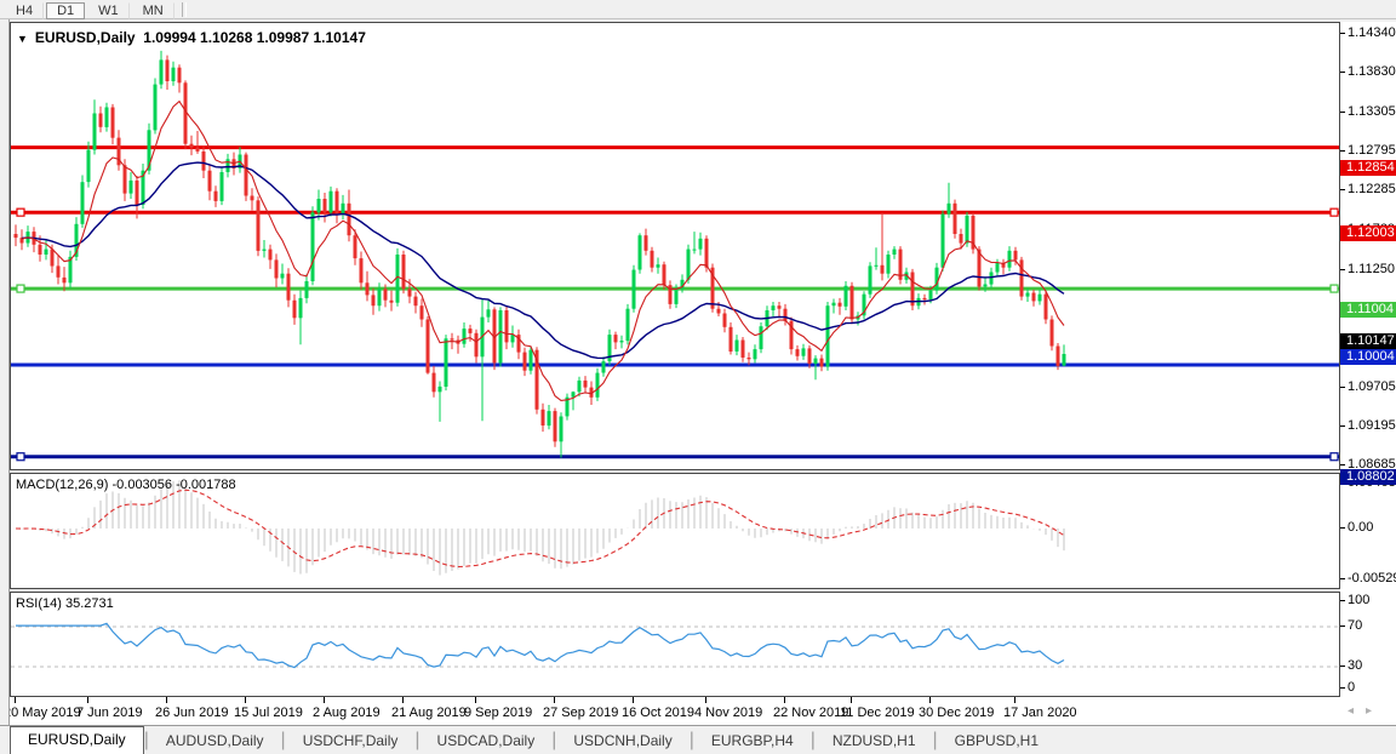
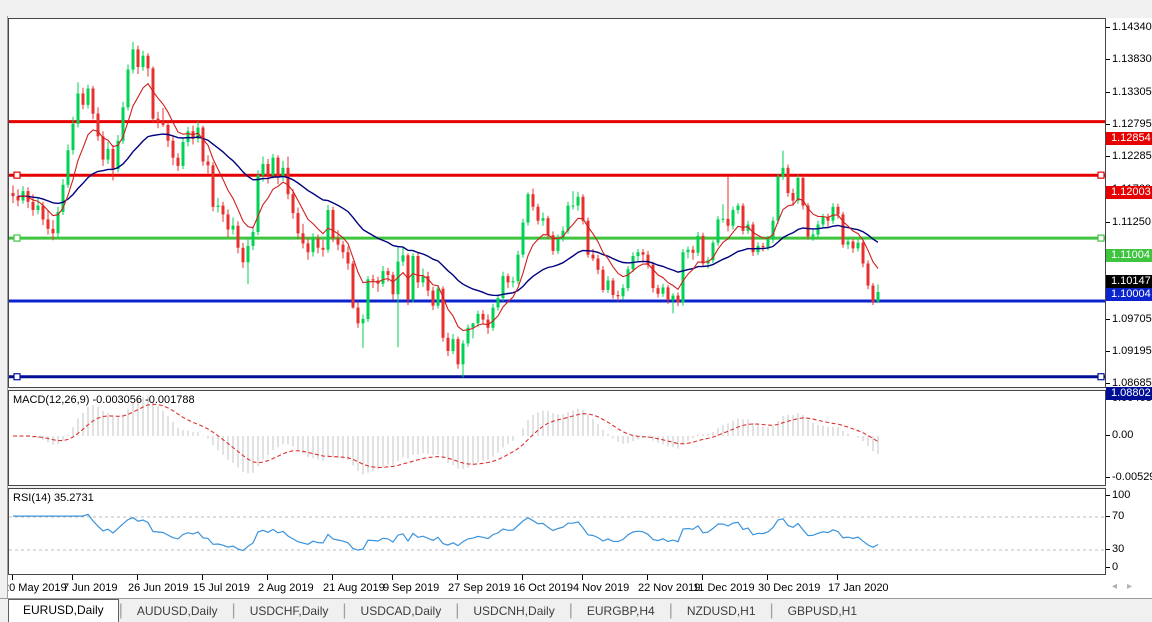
- H4 D1 W1 MN
- ▼ EURUSD,Daily 1.09994 1.10268 1.09987 1.10147
  MACD(12,26,9) -0.003056 -0.001788
  RSI(14) 35.2731
  1.14340
  1.13830
  1.13305
  1.12795
  1.12285
  1.11250
  1.09705
  1.09195
  1.08685
  0.00
  -0.0052
  100
  70
  30
  0
  1.12854
  1.12003
  1.11004
  1.10004
  1.08802
  1.10147
  0 May 2019
  7 Jun 2019
  26 Jun 2019
  15 Jul 2019
  2 Aug 2019
  21 Aug 2019
  9 Sep 2019
  27 Sep 2019
  16 Oct 2019
  4 Nov 2019
  22 Nov 2019
  11 Dec 2019
  30 Dec 2019
  17 Jan 2020
  ◂
  ▸
  EURUSD,Daily
  |
  AUDUSD,Daily
  |
  USDCHF,Daily
  |
  USDCAD,Daily
  |
  USDCNH,Daily
  |
  EURGBP,H4
  |
  NZDUSD,H1
  |
  GBPUSD,H1
